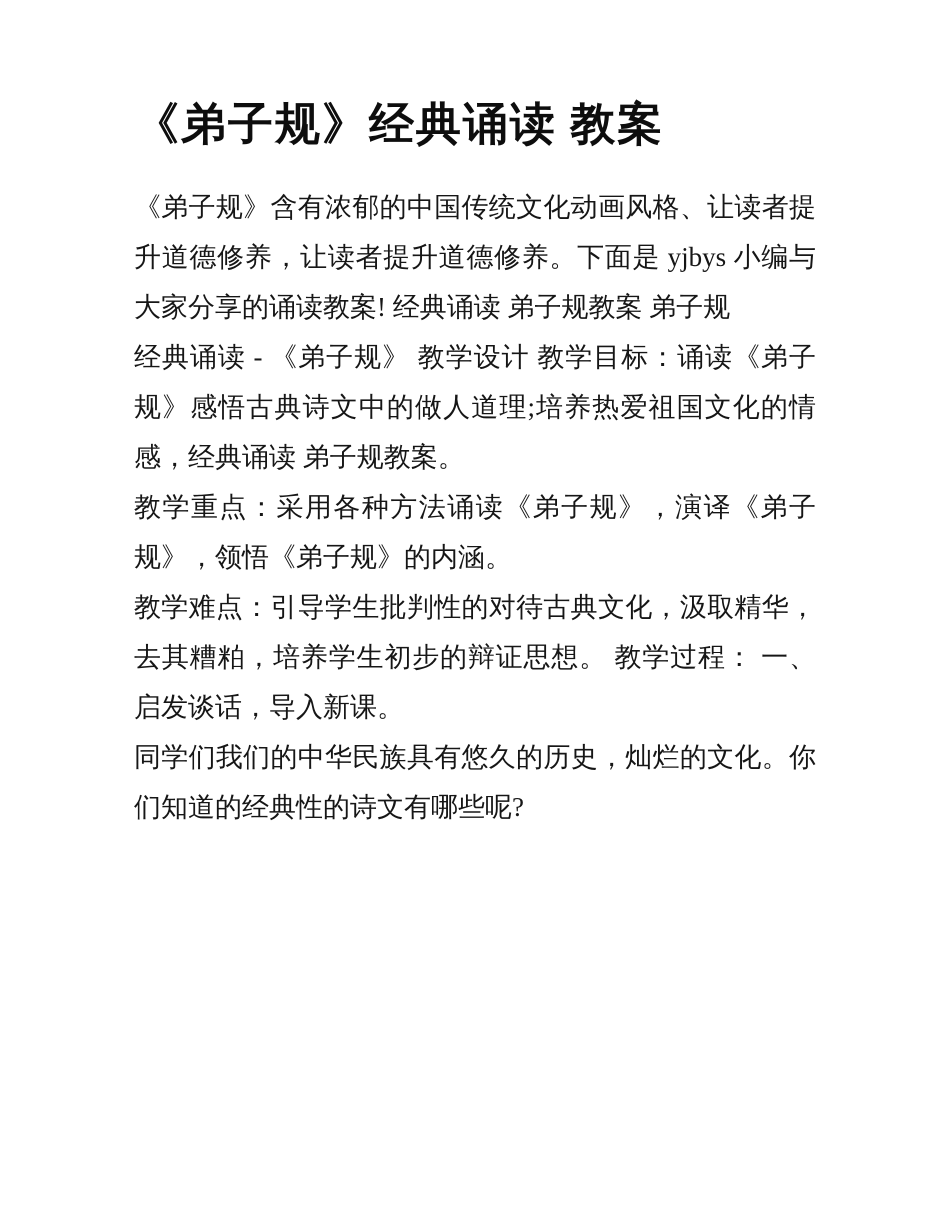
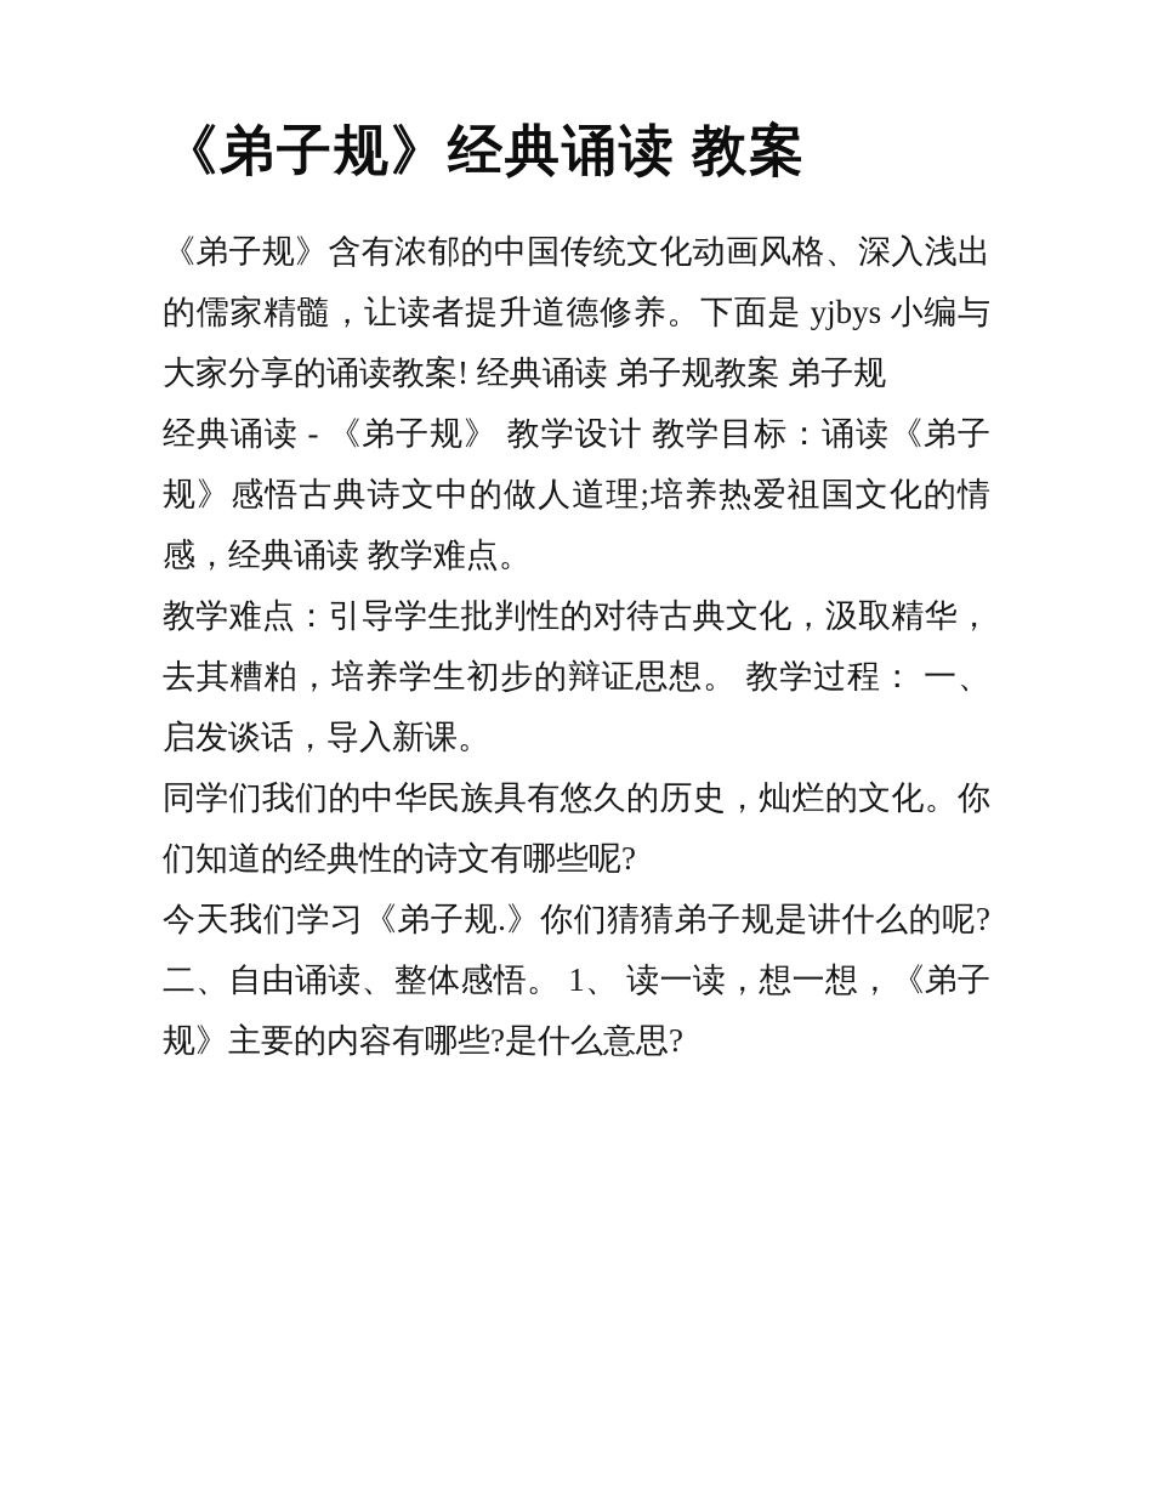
  《弟子规》经典诵读 教案
- 《弟子规》含有浓郁的中国传统文化动画风格、让读者提升道德修养，让读者提升道德修养。下面是 yjbys 小编与大家分享的诵读教案! 经典诵读 弟子规教案 弟子规
+ 《弟子规》含有浓郁的中国传统文化动画风格、深入浅出的儒家精髓，让读者提升道德修养。下面是 yjbys 小编与大家分享的诵读教案! 经典诵读 弟子规教案 弟子规
- 经典诵读 - 《弟子规》 教学设计 教学目标：诵读《弟子规》感悟古典诗文中的做人道理;培养热爱祖国文化的情感，经典诵读 弟子规教案。
+ 经典诵读 - 《弟子规》 教学设计 教学目标：诵读《弟子规》感悟古典诗文中的做人道理;培养热爱祖国文化的情感，经典诵读 教学难点。
- 教学重点：采用各种方法诵读《弟子规》，演译《弟子规》，领悟《弟子规》的内涵。
  教学难点：引导学生批判性的对待古典文化，汲取精华，去其糟粕，培养学生初步的辩证思想。 教学过程： 一、 启发谈话，导入新课。
  同学们我们的中华民族具有悠久的历史，灿烂的文化。你们知道的经典性的诗文有哪些呢?
+ 今天我们学习《弟子规.》你们猜猜弟子规是讲什么的呢? 二、自由诵读、整体感悟。 1、 读一读，想一想，《弟子规》主要的内容有哪些?是什么意思?
